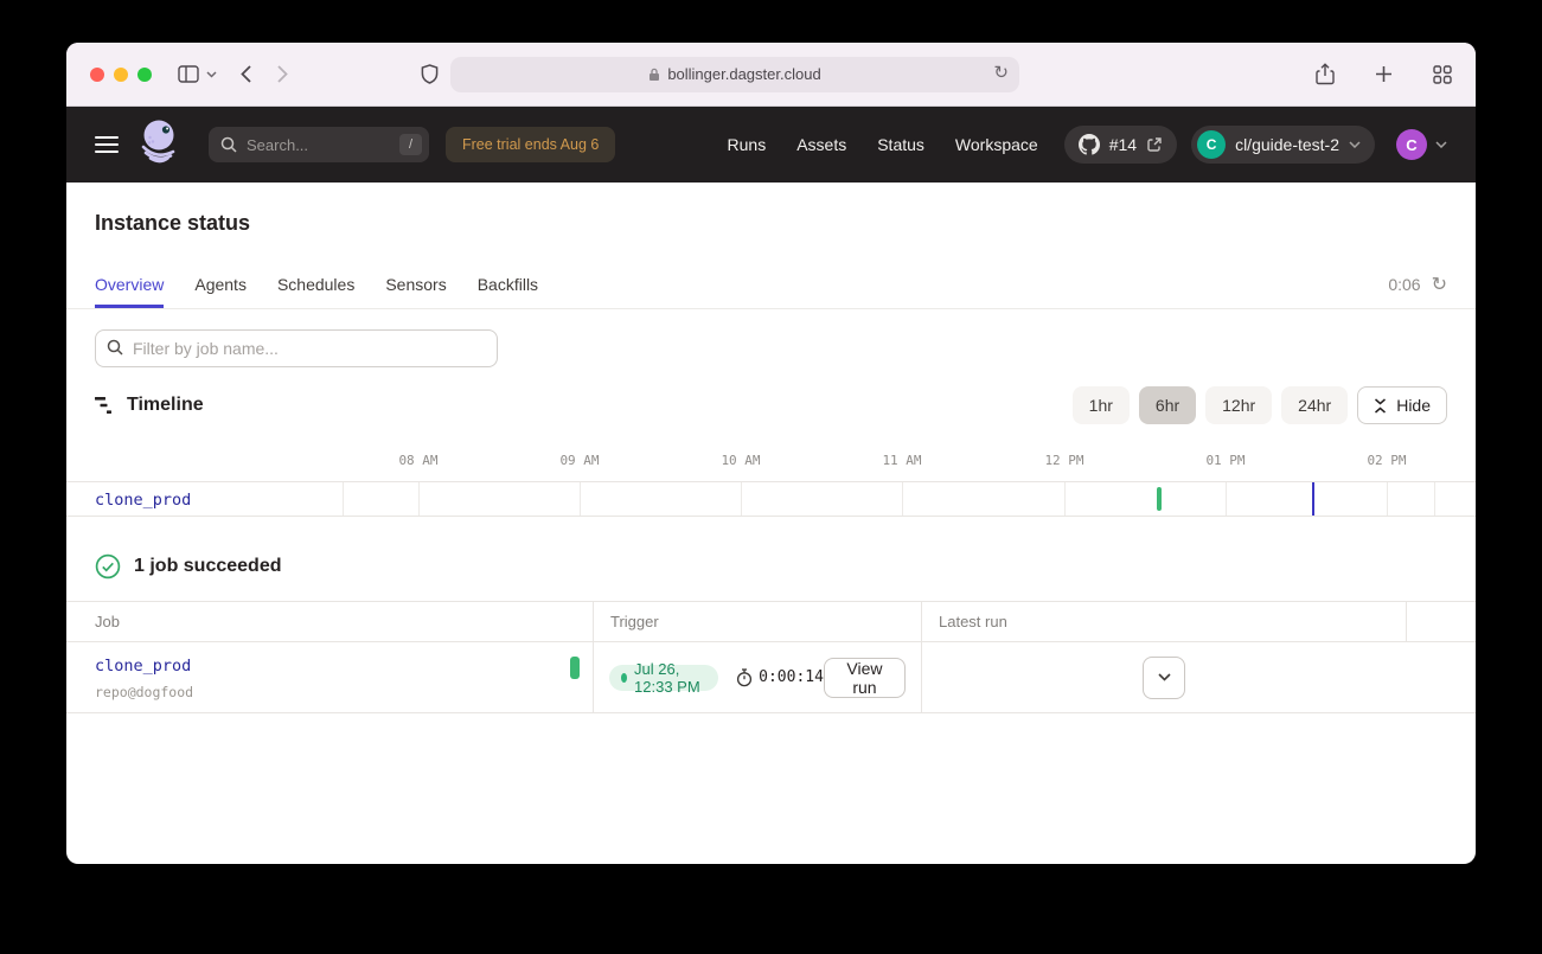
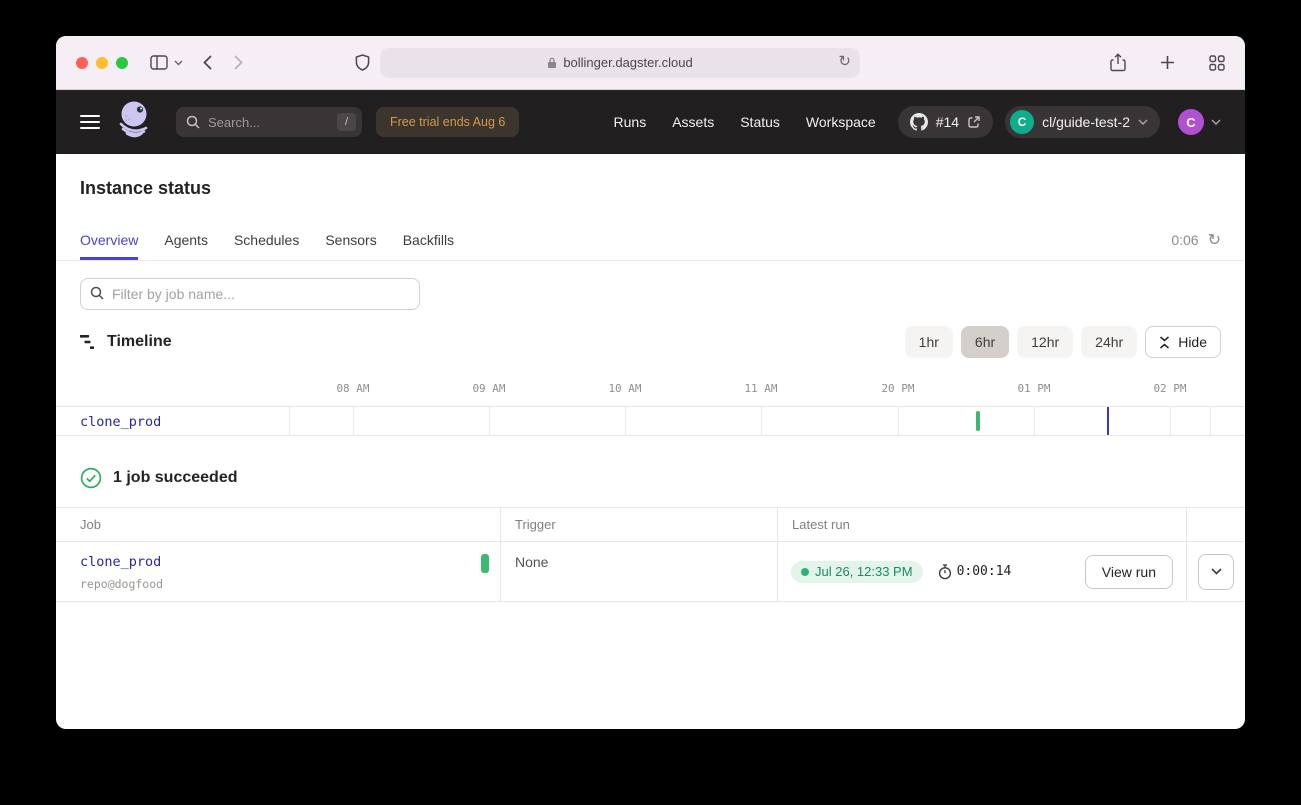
  bollinger.dagster.cloud
  ↻
  Search...
  /
  Free trial ends Aug 6
  Runs
  Assets
  Status
  Workspace
  #14
  C
  cl/guide-test-2
  C
  Instance status
  Overview
  Agents
  Schedules
  Sensors
  Backfills
  0:06
  ↻
  Filter by job name...
  Timeline
  1hr
  6hr
  12hr
  24hr
  Hide
  08 AM
  09 AM
  10 AM
  11 AM
- 12 PM
+ 20 PM
  01 PM
  02 PM
  clone_prod
  1 job succeeded
  Job
  Trigger
  Latest run
  clone_prod
  repo@dogfood
+ None
  Jul 26, 12:33 PM
  0:00:14
  View run
